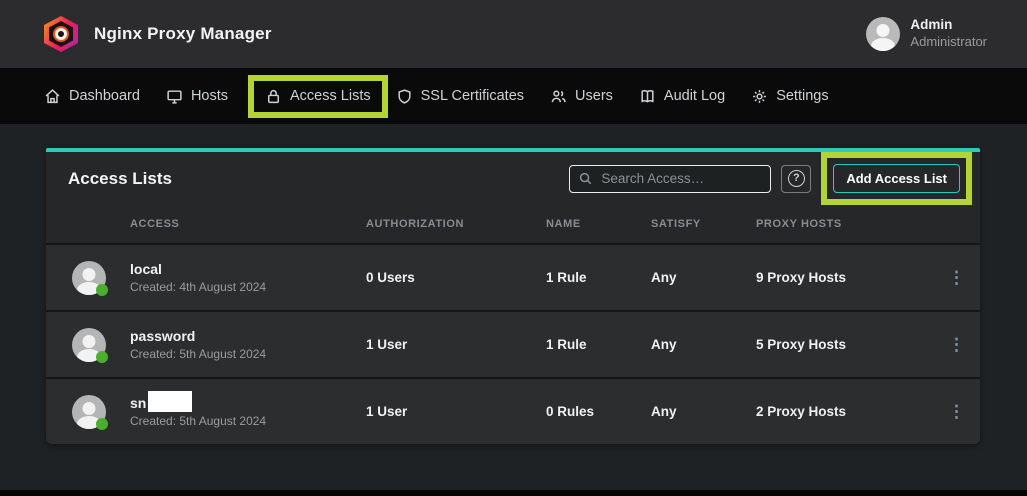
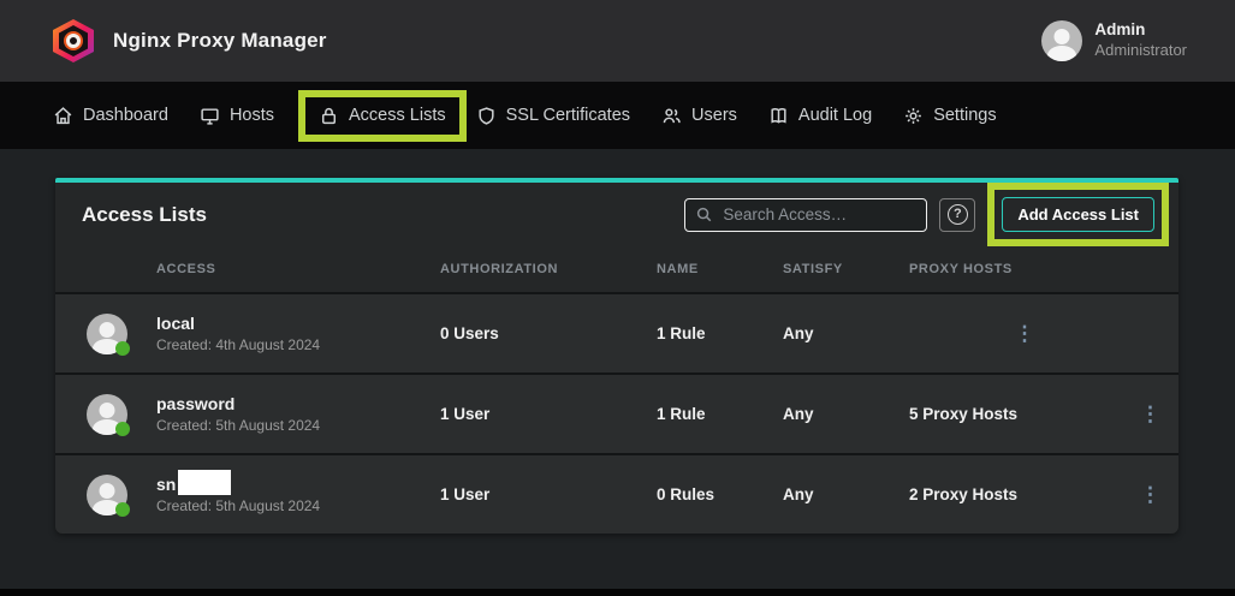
  Nginx Proxy Manager
  Admin
  Administrator
  Dashboard
  Hosts
  Access Lists
  SSL Certificates
  Users
  Audit Log
  Settings
  Access Lists
  Search Access…
  ?
  Add Access List
  ACCESS
  AUTHORIZATION
  NAME
  SATISFY
  PROXY HOSTS
  local
  Created: 4th August 2024
  0 Users
  1 Rule
  Any
- 9 Proxy Hosts
  ⋮
  password
  Created: 5th August 2024
  1 User
  1 Rule
  Any
  5 Proxy Hosts
  ⋮
  sn
  Created: 5th August 2024
  1 User
  0 Rules
  Any
  2 Proxy Hosts
  ⋮
